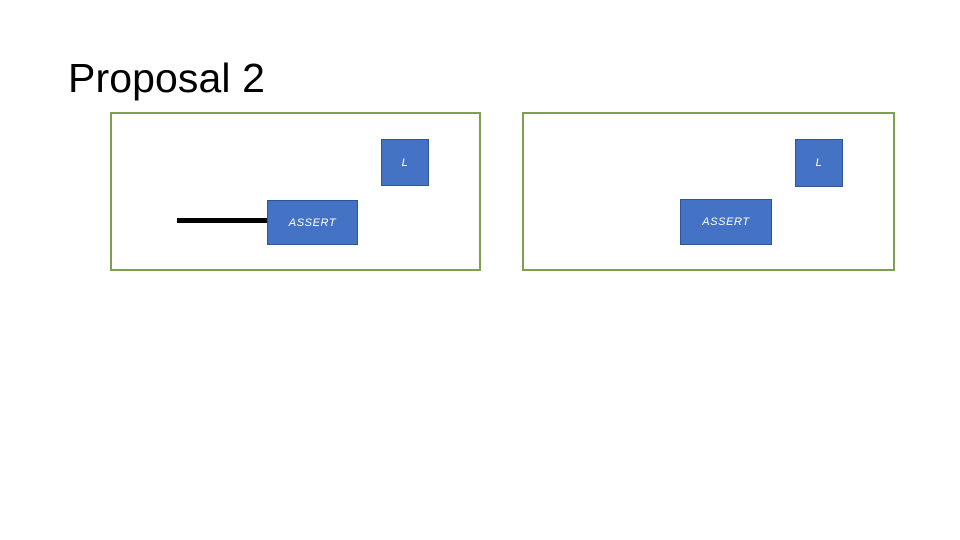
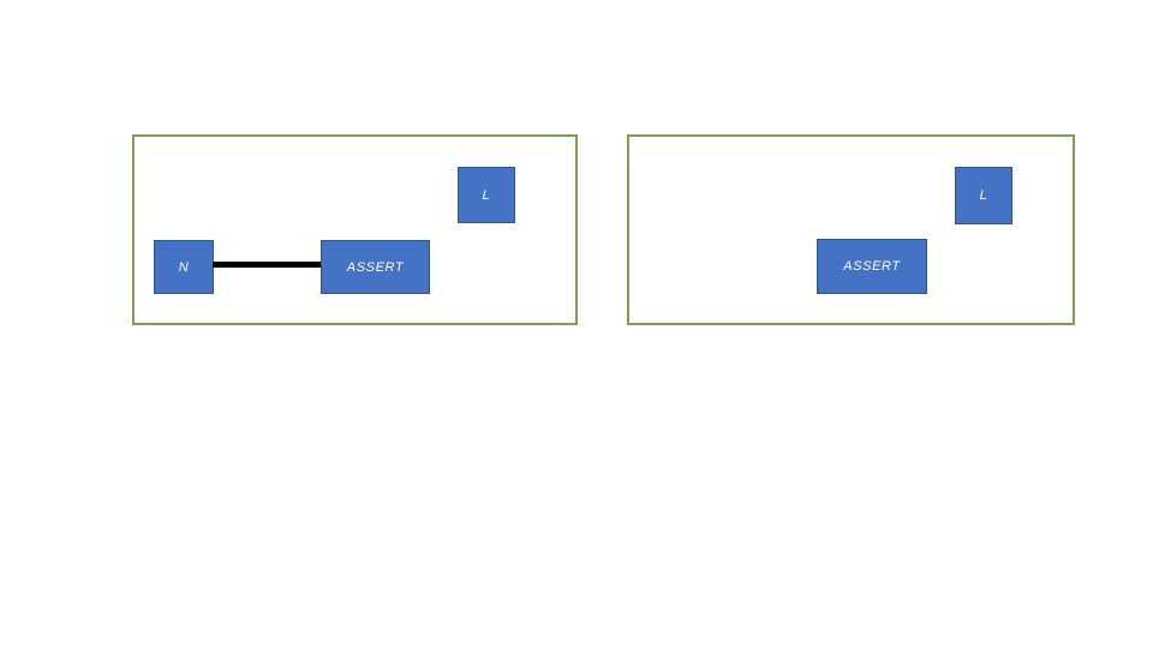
- Proposal 2
  L
+ N
  ASSERT
  L
  ASSERT
